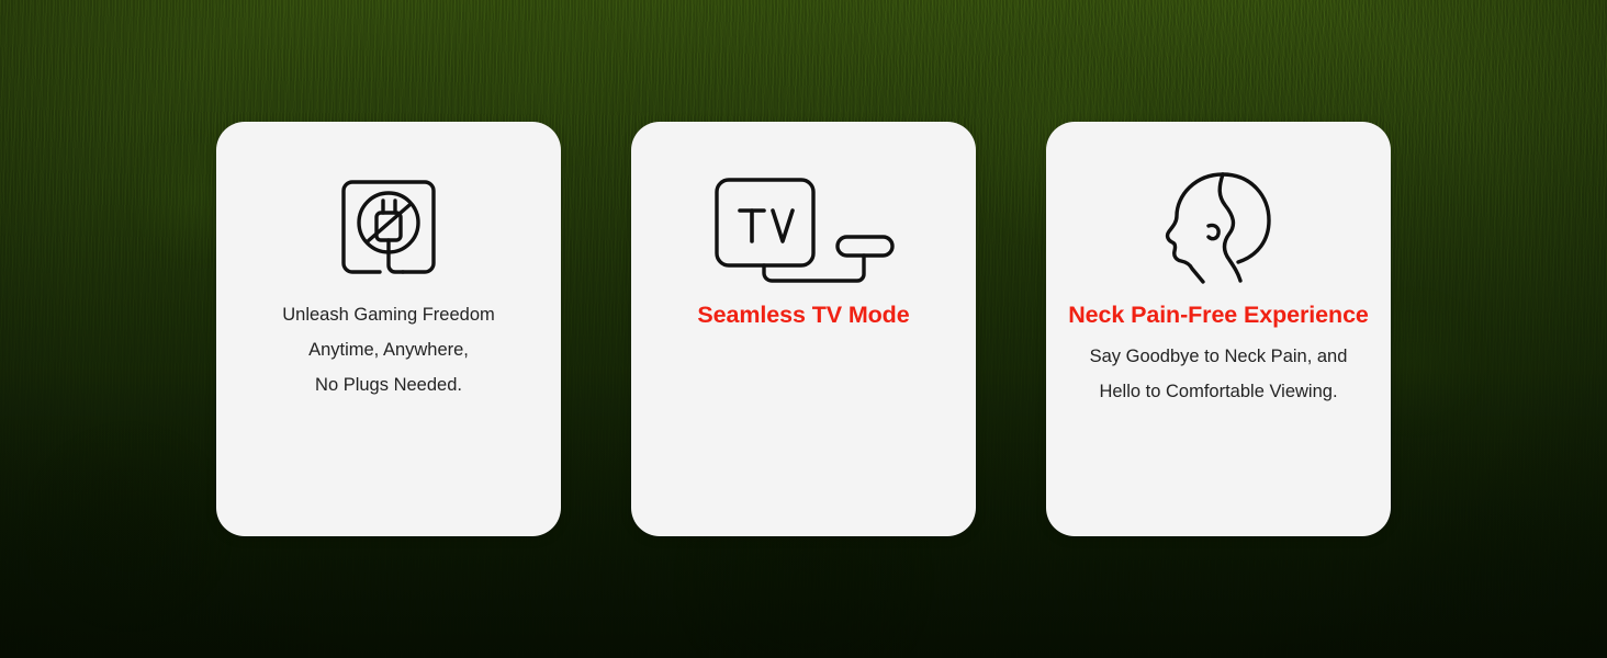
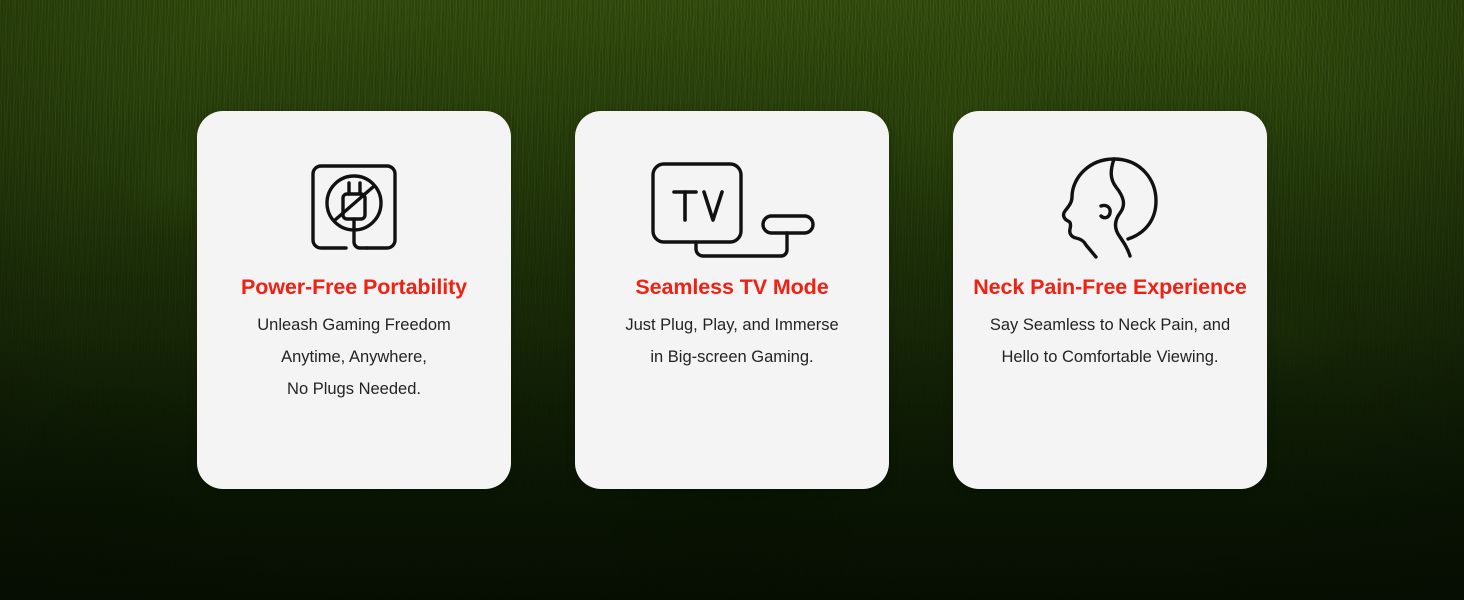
+ Power-Free Portability
  Unleash Gaming Freedom
  Anytime, Anywhere,
  No Plugs Needed.
  Seamless TV Mode
+ Just Plug, Play, and Immerse
+ in Big-screen Gaming.
  Neck Pain-Free Experience
- Say Goodbye to Neck Pain, and
+ Say Seamless to Neck Pain, and
  Hello to Comfortable Viewing.
